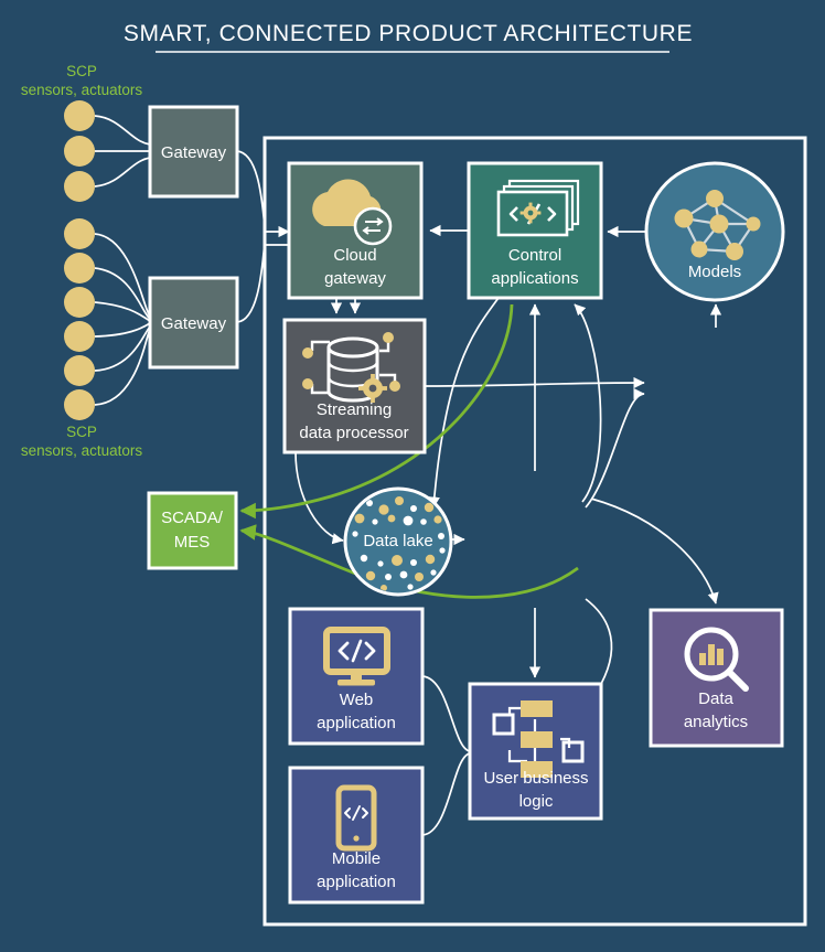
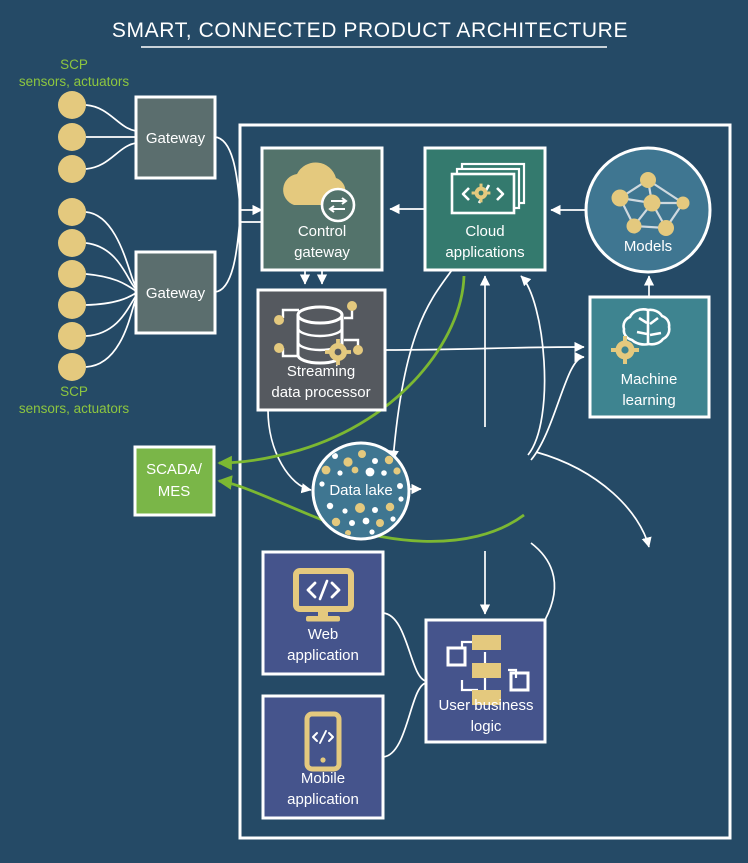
  SMART, CONNECTED PRODUCT ARCHITECTURE
  SCP
  sensors, actuators
  SCP
  sensors, actuators
  Gateway
  Gateway
- Cloud
+ Control
  gateway
  Streaming
  data processor
- Control
+ Cloud
  applications
  Models
+ Machine
+ learning
  SCADA/
  MES
  Data lake
  Web
  application
  Mobile
  application
  User business
  logic
- Data
- analytics
